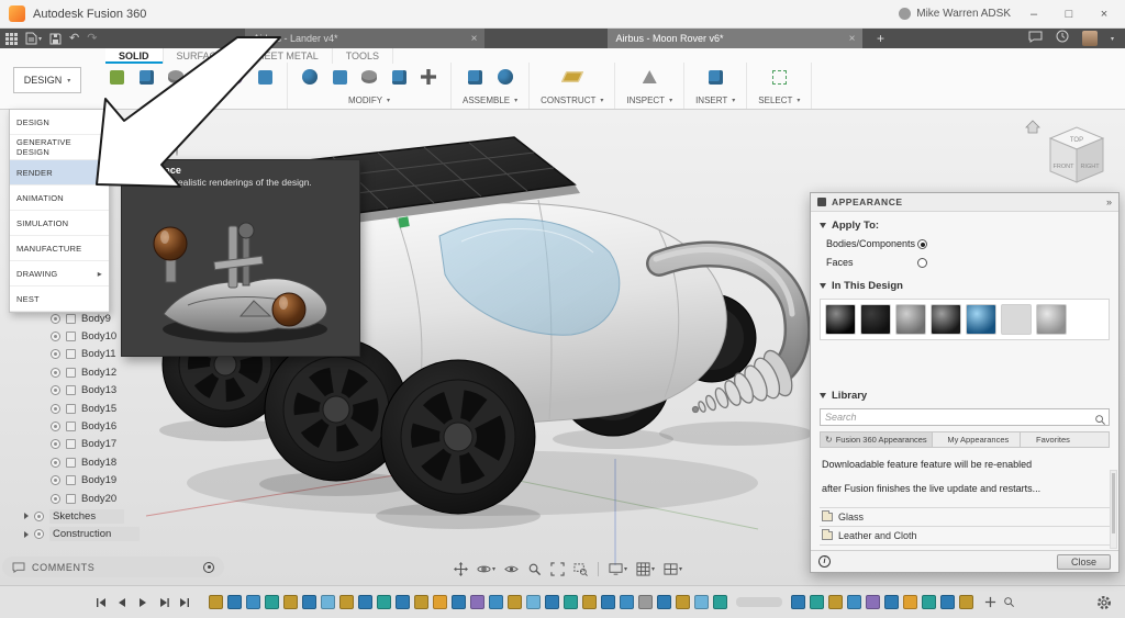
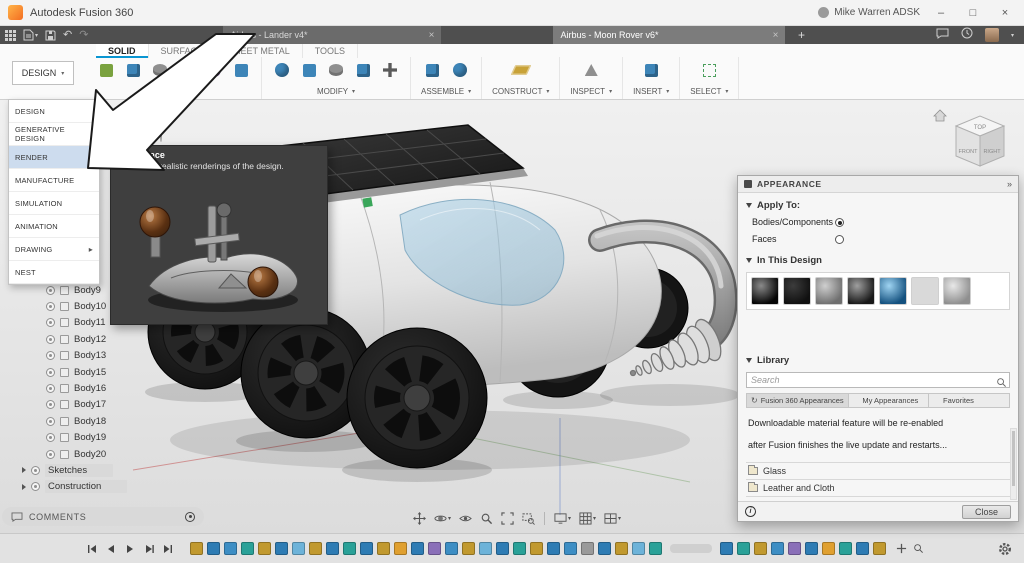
  Body9
  Body10
  Body11
  Body12
  Body13
  Body15
  Body16
  Body17
  Body18
  Body19
  Body20
  Sketches
  Construction
  COMMENTS
  APPEARANCE
  »
  Apply To:
  Bodies/Components
  Faces
  In This Design
  Library
  Search
  ↻
  Fusion 360 Appearances
  My Appearances
  Favorites
- Downloadable feature feature will be re-enabled
+ Downloadable material feature will be re-enabled
  after Fusion finishes the live update and restarts...
  Glass
  Leather and Cloth
  Close
  Autodesk Fusion 360
  Mike Warren ADSK
  –
  □
  ×
  ↶
  ↷
  ×
  Airbus - Moon Rover v6*
  ×
  +
  SOLID
  SURFA
  EET METAL
  TOOLS
  MODIFY
  ASSEMBLE
  CONSTRUCT
  INSPECT
  INSERT
  SELECT
  DESIGN
  DESIGN
  GENERATIVE DESIGN
  RENDER
- ANIMATION
+ MANUFACTURE
  SIMULATION
- MANUFACTURE
+ ANIMATION
  DRAWING
  ▸
  NEST
  ealistic renderings of the design.
